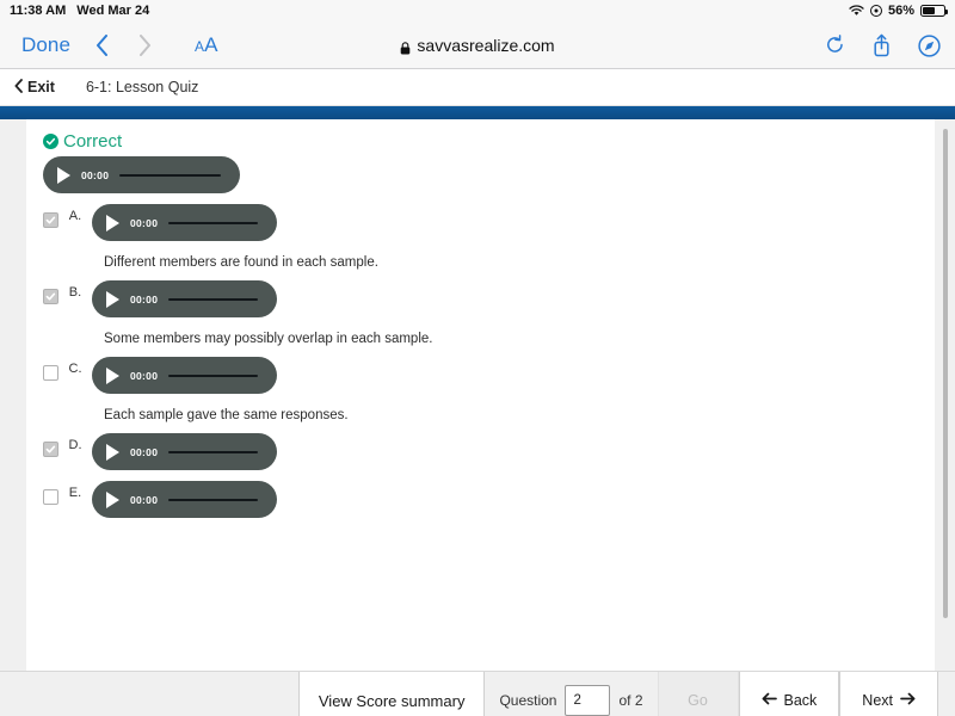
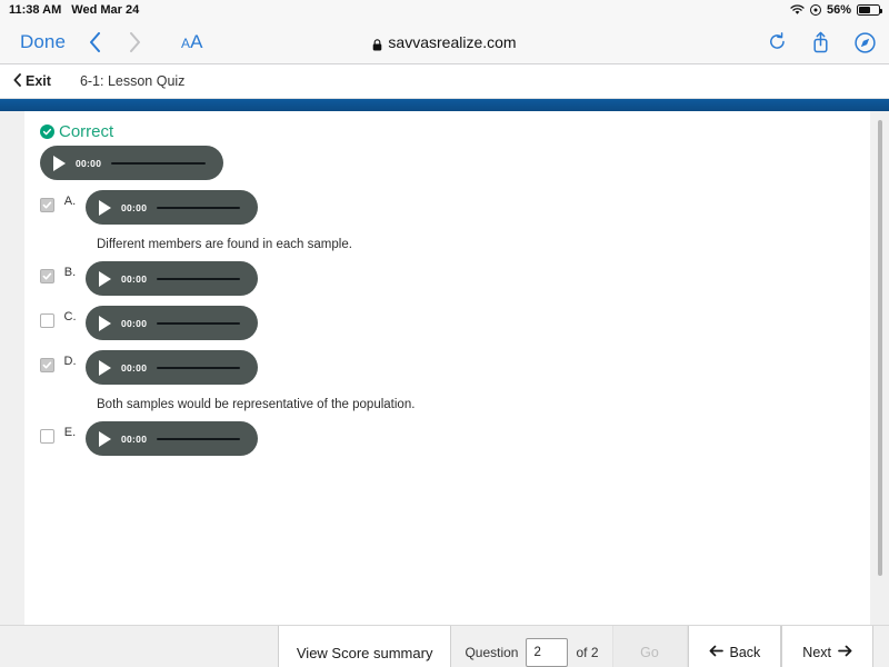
  11:38 AM
  Wed Mar 24
  56%
  Done
  A
  A
  savvasrealize.com
  Exit
  6-1: Lesson Quiz
  Correct
  00:00
  A.
  00:00
  Different members are found in each sample.
  B.
  00:00
- Some members may possibly overlap in each sample.
  C.
  00:00
- Each sample gave the same responses.
  D.
  00:00
+ Both samples would be representative of the population.
  E.
  00:00
  View Score summary
  Question
  2
  of 2
  Go
  Back
  Next
